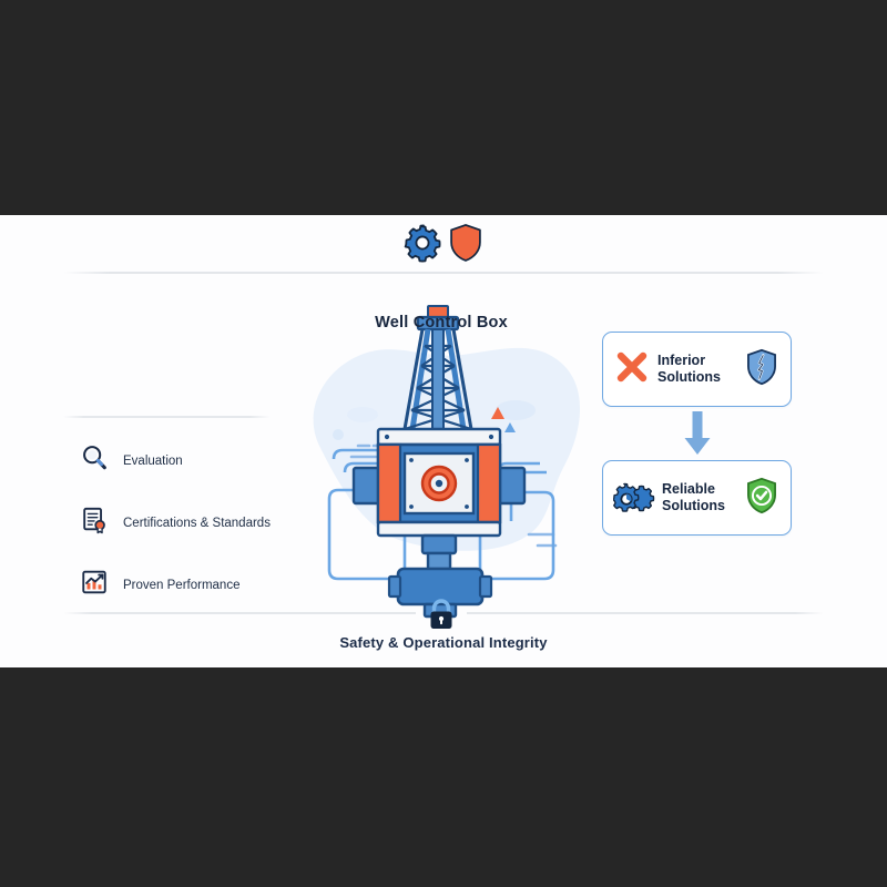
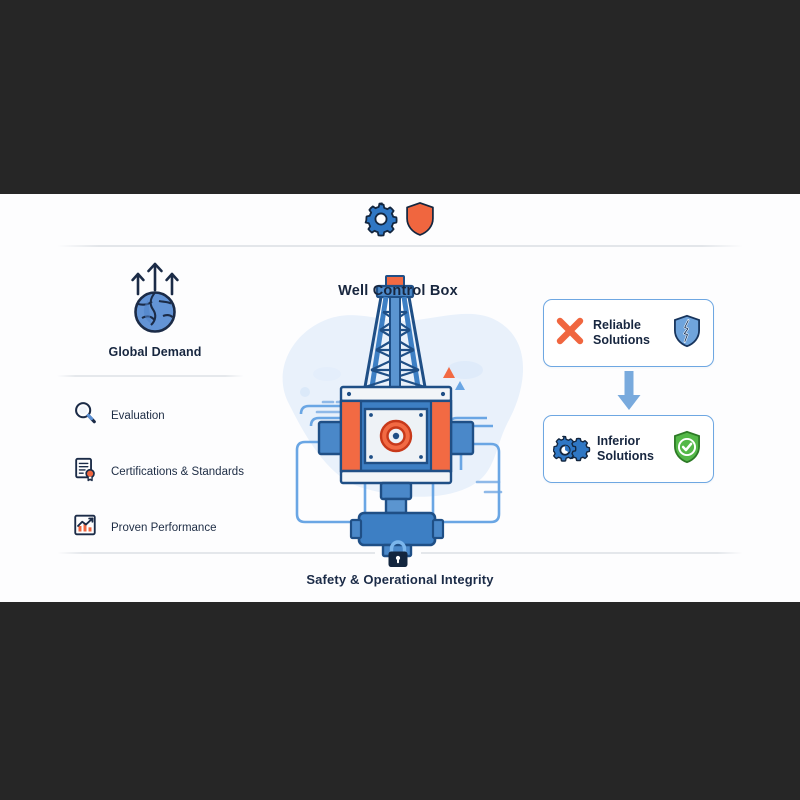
+ Global Demand
  Evaluation
  Certifications & Standards
  Proven Performance
  Well Control Box
- Inferior
+ Reliable
  Solutions
- Reliable
+ Inferior
  Solutions
  Safety & Operational Integrity
